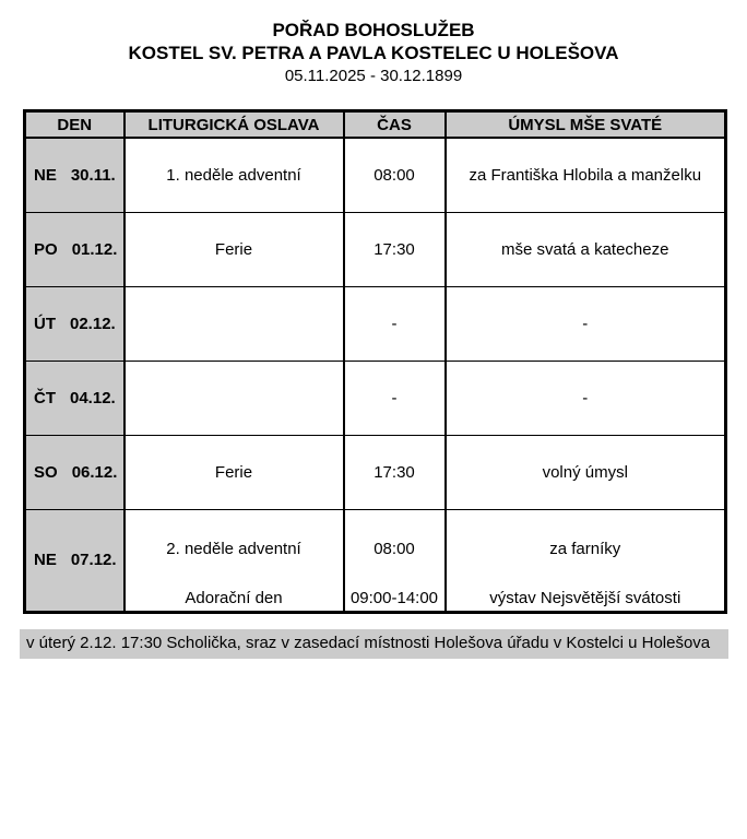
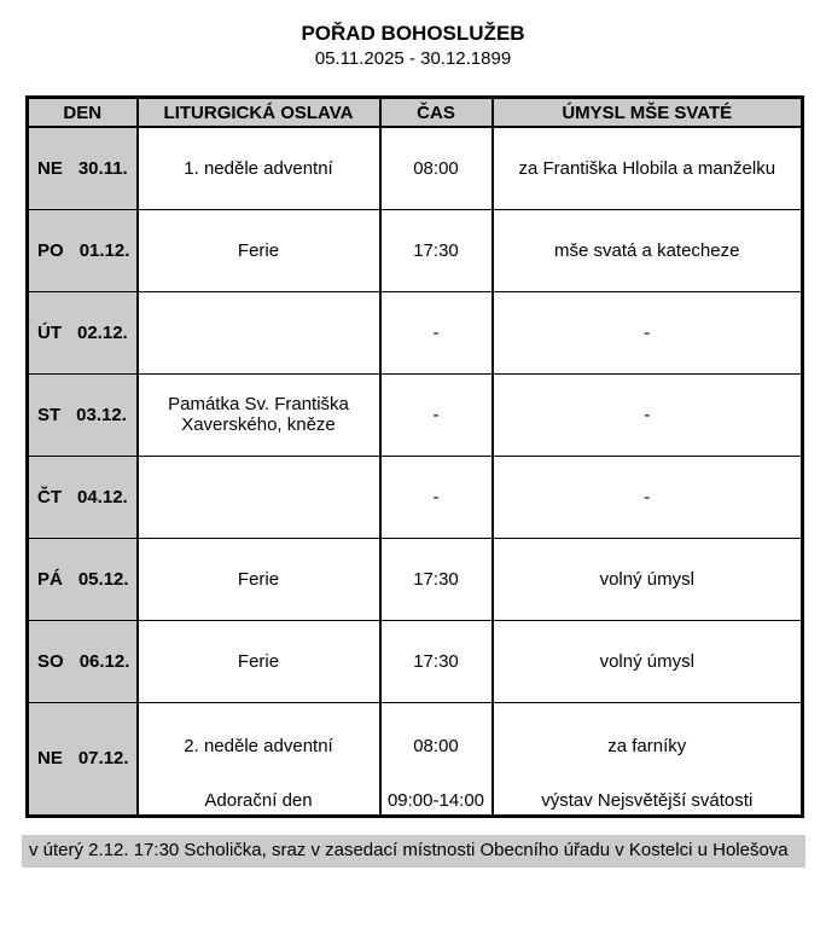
  POŘAD BOHOSLUŽEB
- KOSTEL SV. PETRA A PAVLA KOSTELEC U HOLEŠOVA
  05.11.2025 - 30.12.1899
  DEN	LITURGICKÁ OSLAVA	ČAS	ÚMYSL MŠE SVATÉ
  NE 30.11.	1. neděle adventní	08:00	za Františka Hlobila a manželku
  PO 01.12.	Ferie	17:30	mše svatá a katecheze
  ÚT 02.12.		-	-
+ ST 03.12.	Památka Sv. Františka Xaverského, kněze	-	-
  ČT 04.12.		-	-
+ PÁ 05.12.	Ferie	17:30	volný úmysl
  SO 06.12.	Ferie	17:30	volný úmysl
  NE 07.12.	2. neděle adventní Adorační den	08:00 09:00-14:00	za farníky výstav Nejsvětější svátosti
- v úterý 2.12. 17:30 Scholička, sraz v zasedací místnosti Holešova úřadu v Kostelci u Holešova
+ v úterý 2.12. 17:30 Scholička, sraz v zasedací místnosti Obecního úřadu v Kostelci u Holešova
